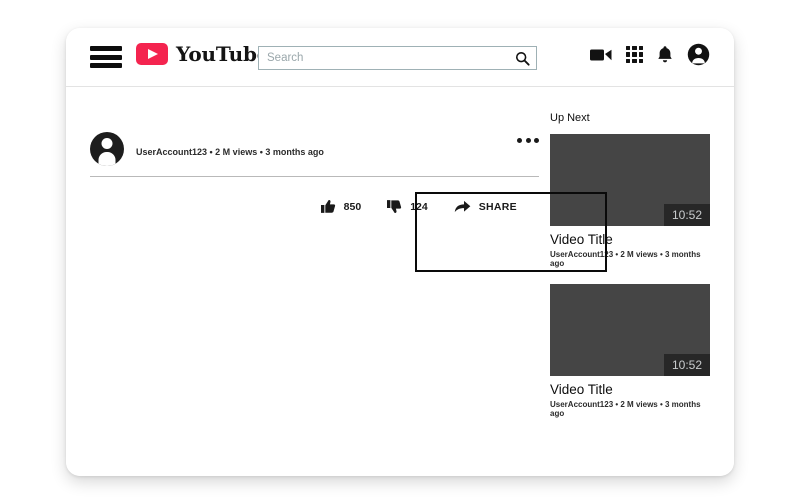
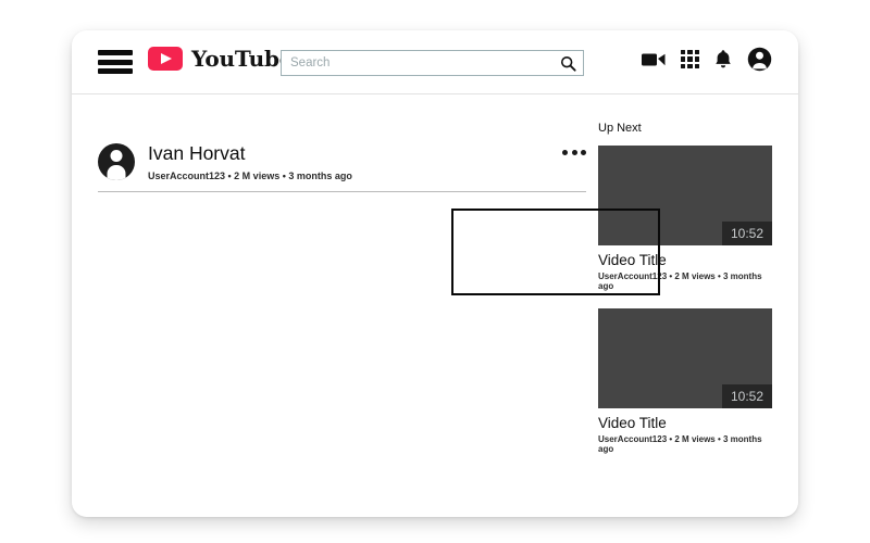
  YouTub
  Search
+ Ivan Horvat
  UserAccount123 • 2 M views • 3 months ago
- 850
- 124
- SHARE
  Up Next
  10:52
  Video Title
  UserAccount123 • 2 M views • 3 months ago
  10:52
  Video Title
  UserAccount123 • 2 M views • 3 months ago
